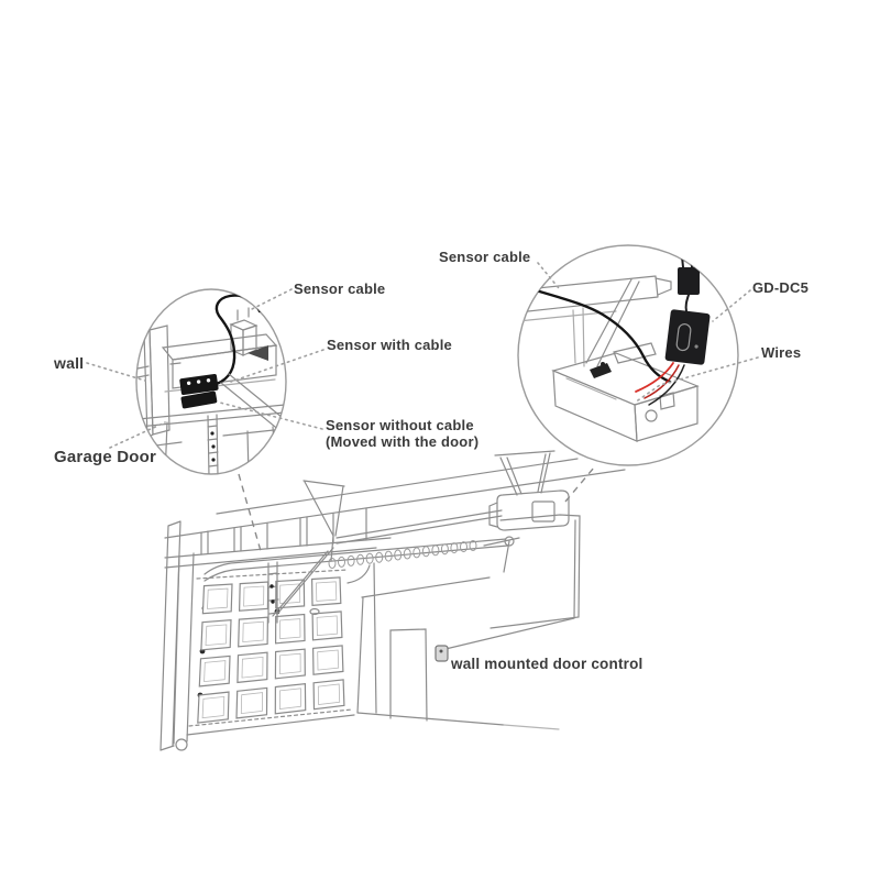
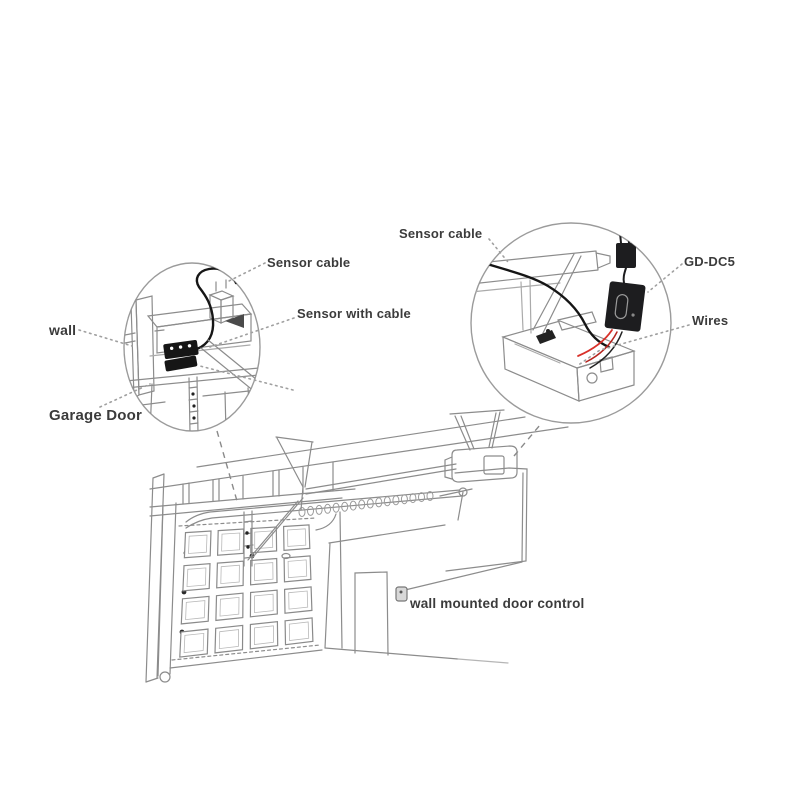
  wall
  Garage Door
  Sensor cable
  Sensor with cable
- Sensor without cable
- (Moved with the door)
  Sensor cable
  GD-DC5
  Wires
  wall mounted door control
